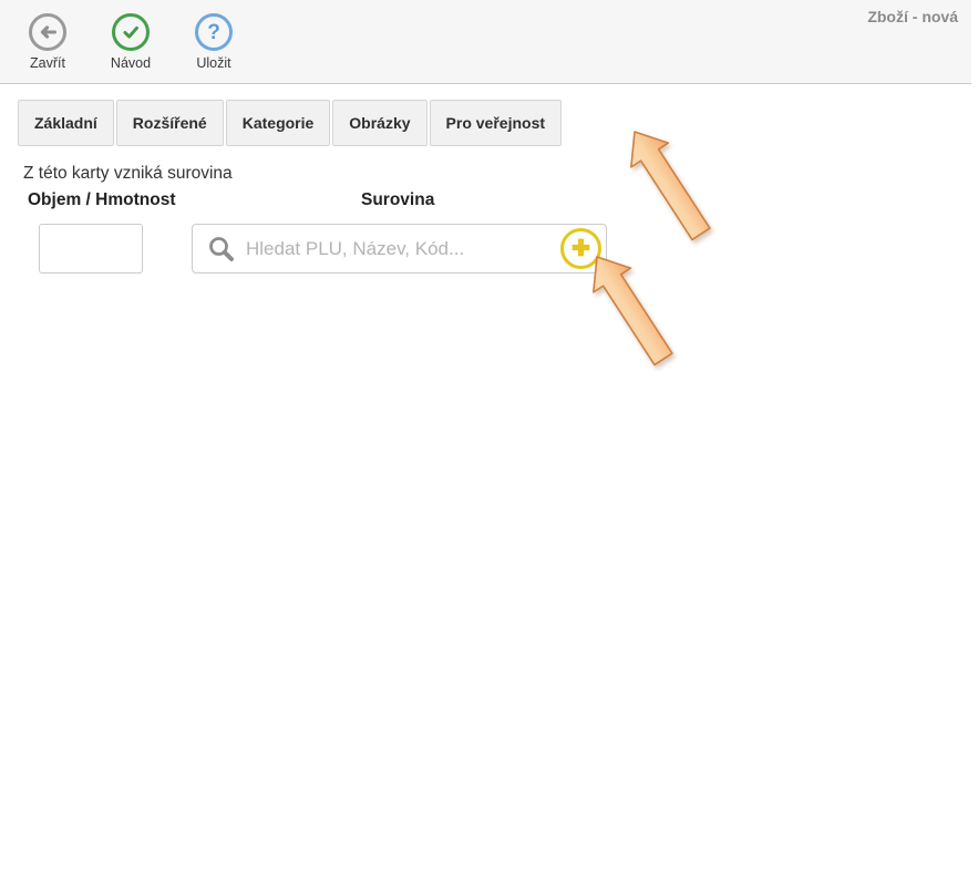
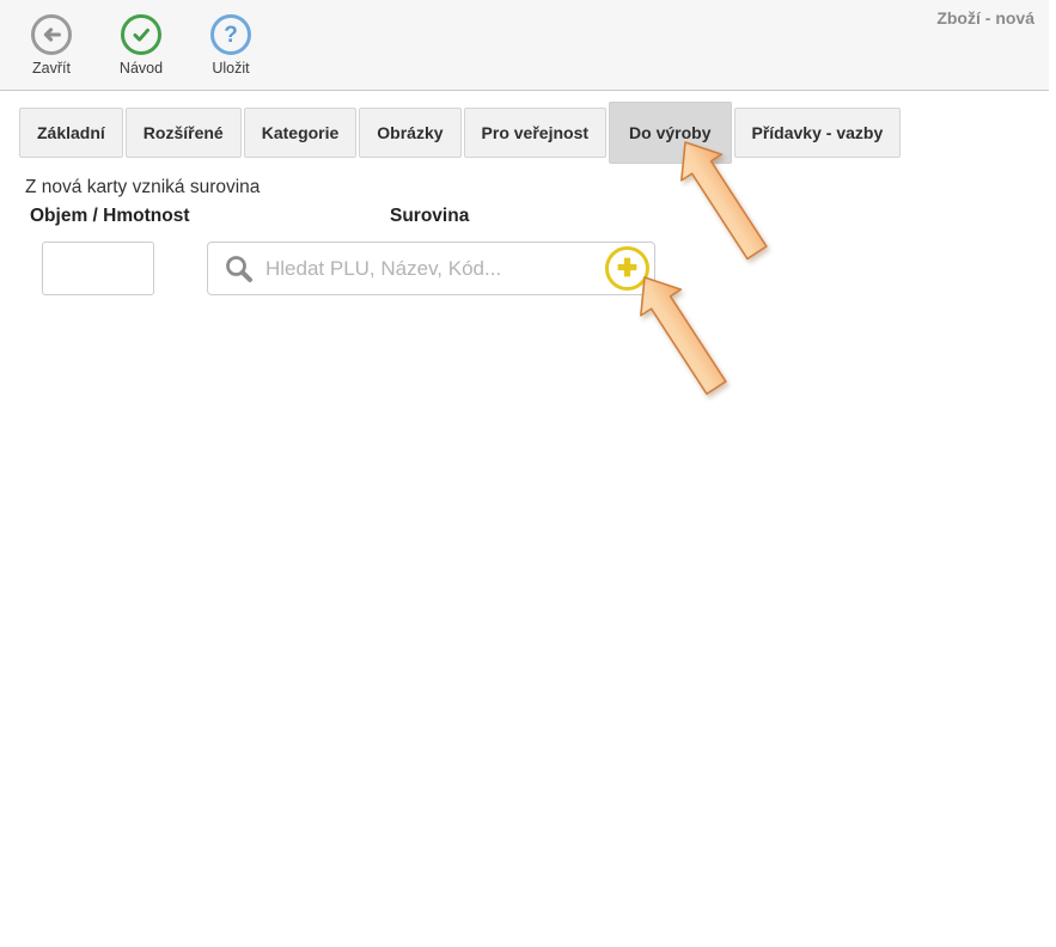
  Zavřít
  Návod
  ?
  Uložit
  Zboží - nová
  Základní
  Rozšířené
  Kategorie
  Obrázky
  Pro veřejnost
+ Do výroby
+ Přídavky - vazby
- Z této karty vzniká surovina
+ Z nová karty vzniká surovina
  Objem / Hmotnost
  Surovina
  Hledat PLU, Název, Kód...
